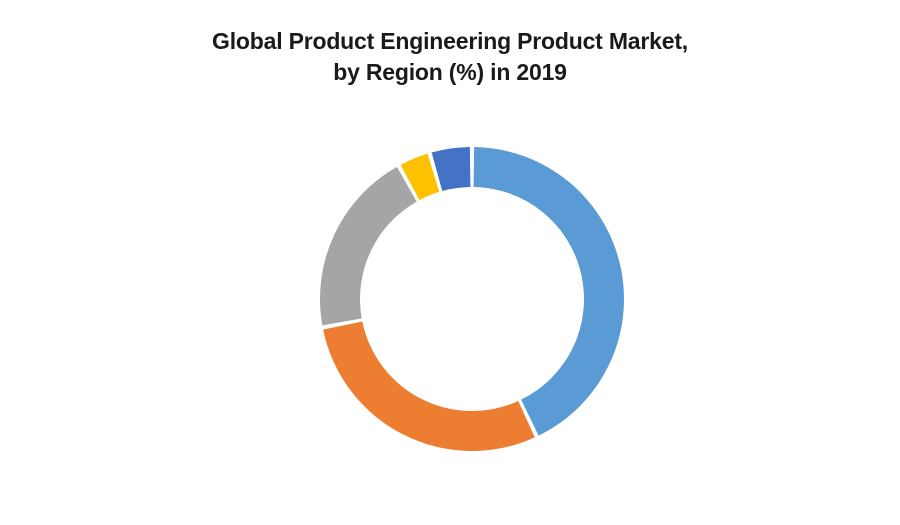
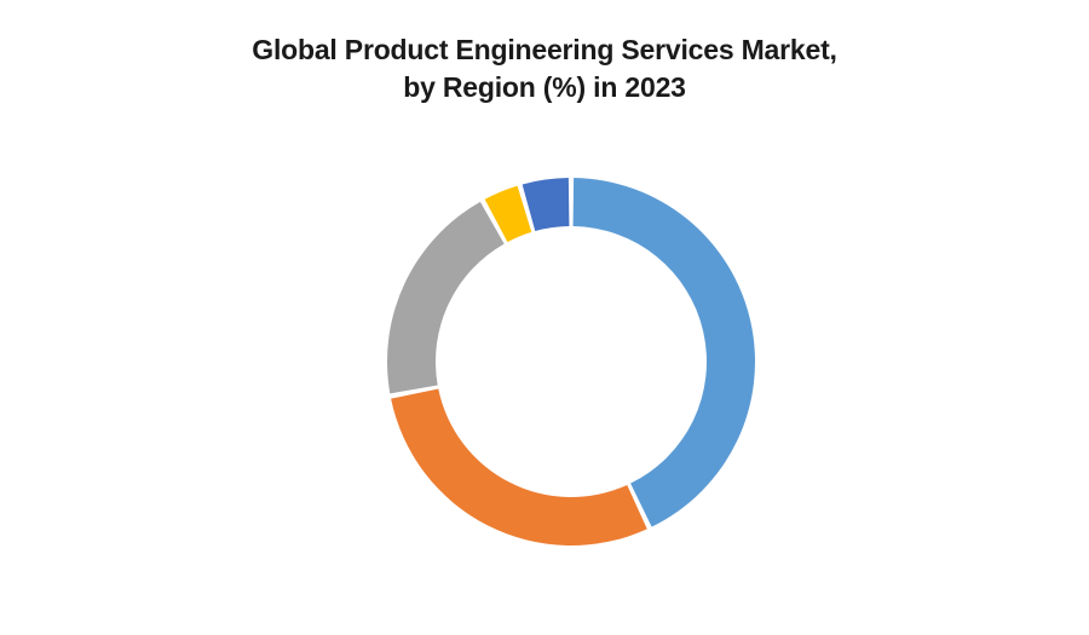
- Global Product Engineering Product Market,
+ Global Product Engineering Services Market,
- by Region (%) in 2019
+ by Region (%) in 2023
